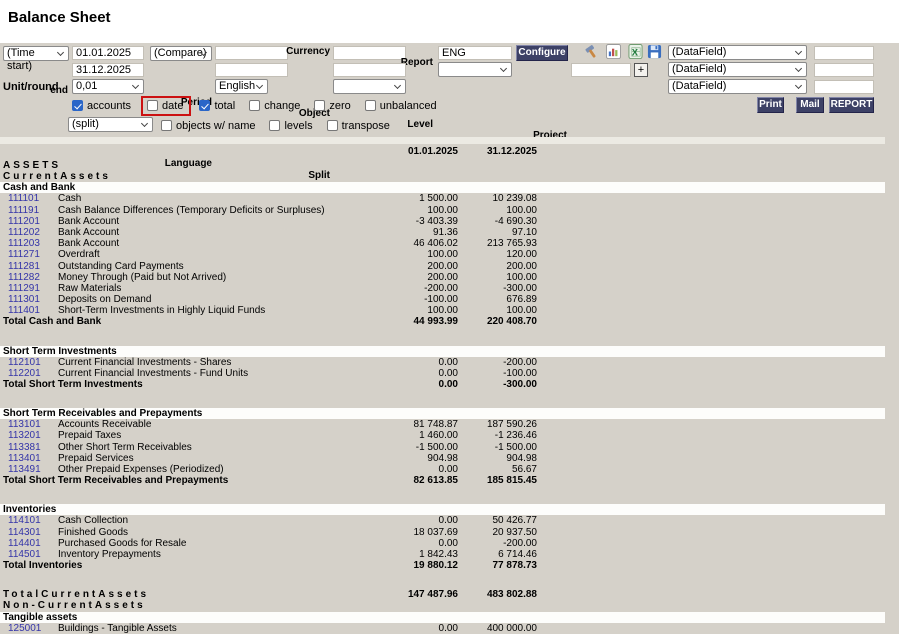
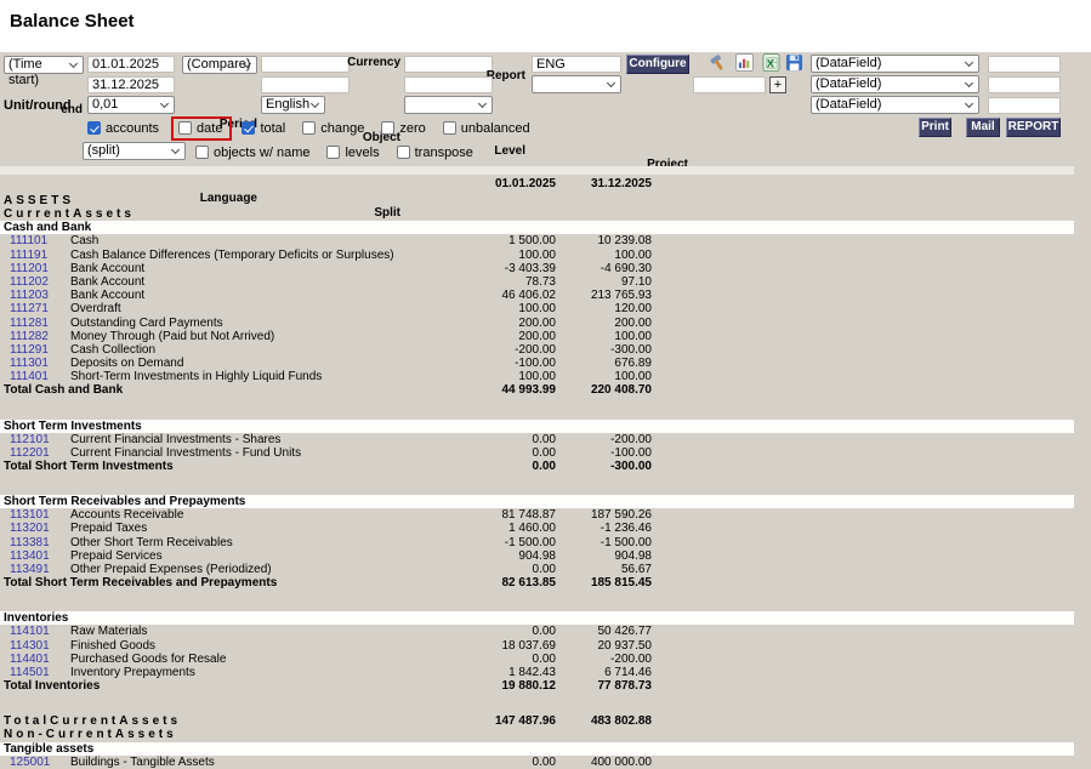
  Balance Sheet
  (Time start)
  01.01.2025
  (Compare)
  Currency
  eport
  ENG
  Configure
  X
  (DataField)
  end
  31.12.2025
  Object
  Level
  Project
  +
  (DataField)
  Unit/round
  0,01
  Language
  English
  Split
  (DataField)
  accounts
  date
  total
  change
  zero
  unbalanced
  Print
  Mail
  REPORT
  (split)
  objects w/ name
  levels
  transpose
  01.01.2025
  31.12.2025
  ASSETS
  CurrentAssets
  Cash and Bank
  111101
  Cash
  1 500.00
  10 239.08
  111191
  Cash Balance Differences (Temporary Deficits or Surpluses)
  100.00
  100.00
  111201
  Bank Account
  -3 403.39
  -4 690.30
  111202
  Bank Account
- 91.36
+ 78.73
  97.10
  111203
  Bank Account
  46 406.02
  213 765.93
  111271
  Overdraft
  100.00
  120.00
  111281
  Outstanding Card Payments
  200.00
  200.00
  111282
  Money Through (Paid but Not Arrived)
  200.00
  100.00
  111291
- Raw Materials
+ Cash Collection
  -200.00
  -300.00
  111301
  Deposits on Demand
  -100.00
  676.89
  111401
  Short-Term Investments in Highly Liquid Funds
  100.00
  100.00
  Total Cash and Bank
  44 993.99
  220 408.70
  Short Term Investments
  112101
  Current Financial Investments - Shares
  0.00
  -200.00
  112201
  Current Financial Investments - Fund Units
  0.00
  -100.00
  Total Short Term Investments
  0.00
  -300.00
  Short Term Receivables and Prepayments
  113101
  Accounts Receivable
  81 748.87
  187 590.26
  113201
  Prepaid Taxes
  1 460.00
  -1 236.46
  113381
  Other Short Term Receivables
  -1 500.00
  -1 500.00
  113401
  Prepaid Services
  904.98
  904.98
  113491
  Other Prepaid Expenses (Periodized)
  0.00
  56.67
  Total Short Term Receivables and Prepayments
  82 613.85
  185 815.45
  Inventories
  114101
- Cash Collection
+ Raw Materials
  0.00
  50 426.77
  114301
  Finished Goods
  18 037.69
  20 937.50
  114401
  Purchased Goods for Resale
  0.00
  -200.00
  114501
  Inventory Prepayments
  1 842.43
  6 714.46
  Total Inventories
  19 880.12
  77 878.73
  TotalCurrentAssets
  147 487.96
  483 802.88
  Non-CurrentAssets
  Tangible assets
  125001
  Buildings - Tangible Assets
  0.00
  400 000.00
